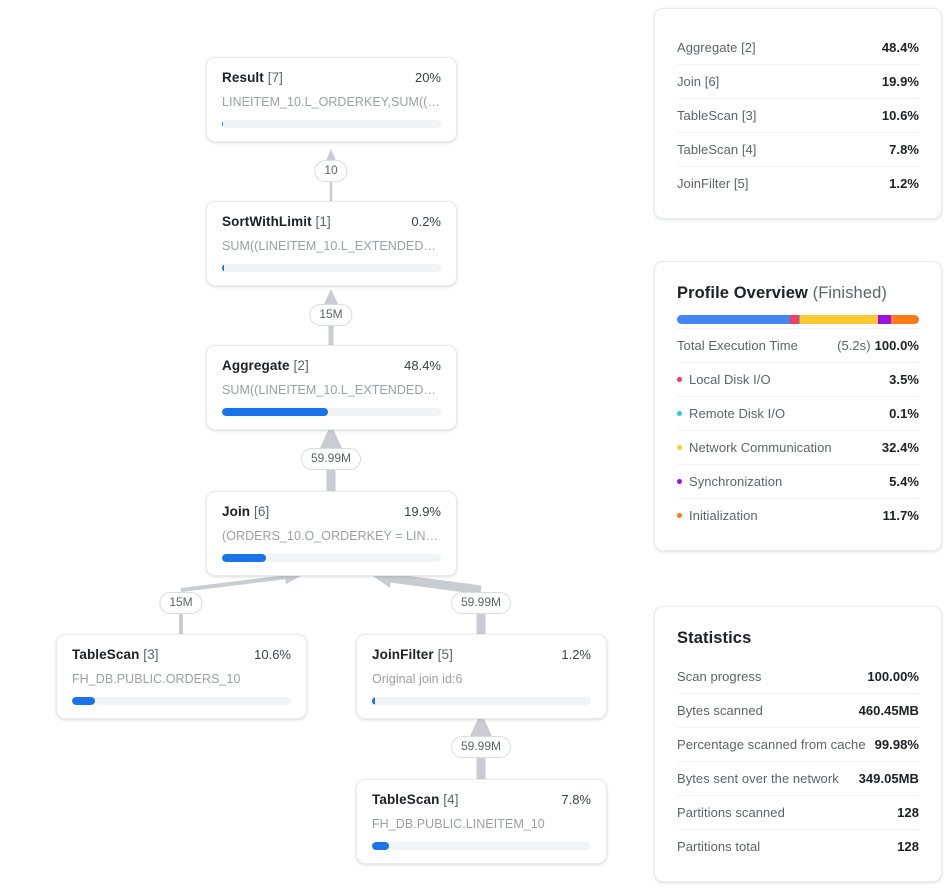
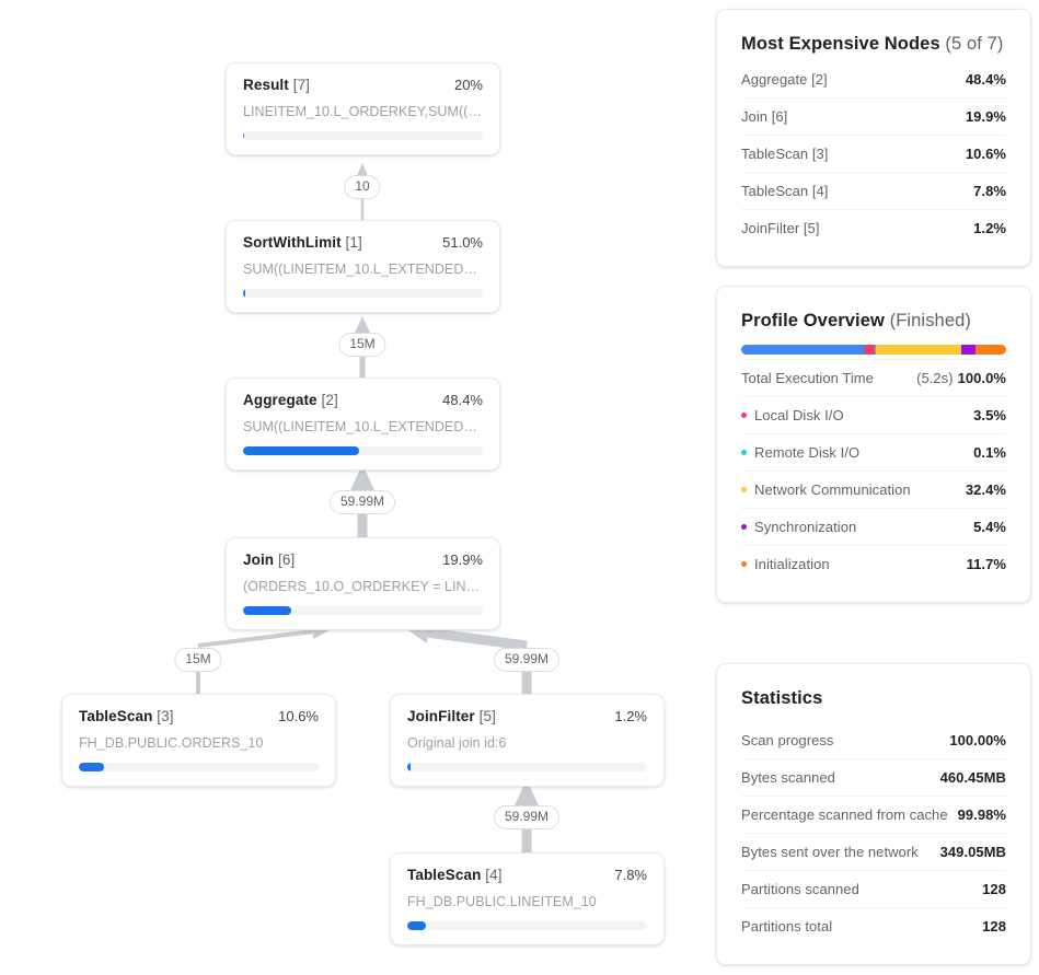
  Result [7]
  20%
  LINEITEM_10.L_ORDERKEY,SUM((LI
  SortWithLimit [1]
- 0.2%
+ 51.0%
  SUM((LINEITEM_10.L_EXTENDEDPR
  Aggregate [2]
  48.4%
  SUM((LINEITEM_10.L_EXTENDEDPR
  Join [6]
  19.9%
  (ORDERS_10.O_ORDERKEY = LINEI
  TableScan [3]
  10.6%
  FH_DB.PUBLIC.ORDERS_10
  JoinFilter [5]
  1.2%
  Original join id:6
  TableScan [4]
  7.8%
  FH_DB.PUBLIC.LINEITEM_10
  10
  15M
  59.99M
  15M
  59.99M
  59.99M
+ Most Expensive Nodes (5 of 7)
  Aggregate [2]
  48.4%
  Join [6]
  19.9%
  TableScan [3]
  10.6%
  TableScan [4]
  7.8%
  JoinFilter [5]
  1.2%
  Profile Overview (Finished)
  Total Execution Time
  (5.2s) 100.0%
  Local Disk I/O
  3.5%
  Remote Disk I/O
  0.1%
  Network Communication
  32.4%
  Synchronization
  5.4%
  Initialization
  11.7%
  Statistics
  Scan progress
  100.00%
  Bytes scanned
  460.45MB
  Percentage scanned from cache
  99.98%
  Bytes sent over the network
  349.05MB
  Partitions scanned
  128
  Partitions total
  128
